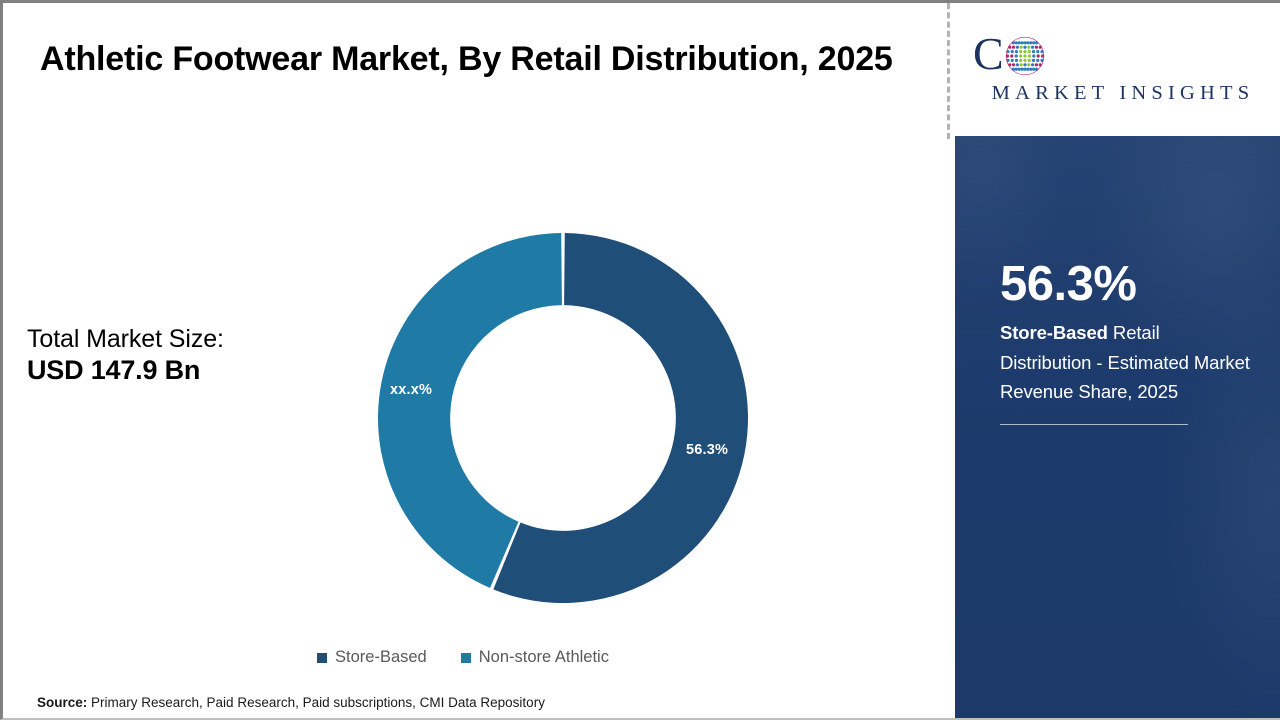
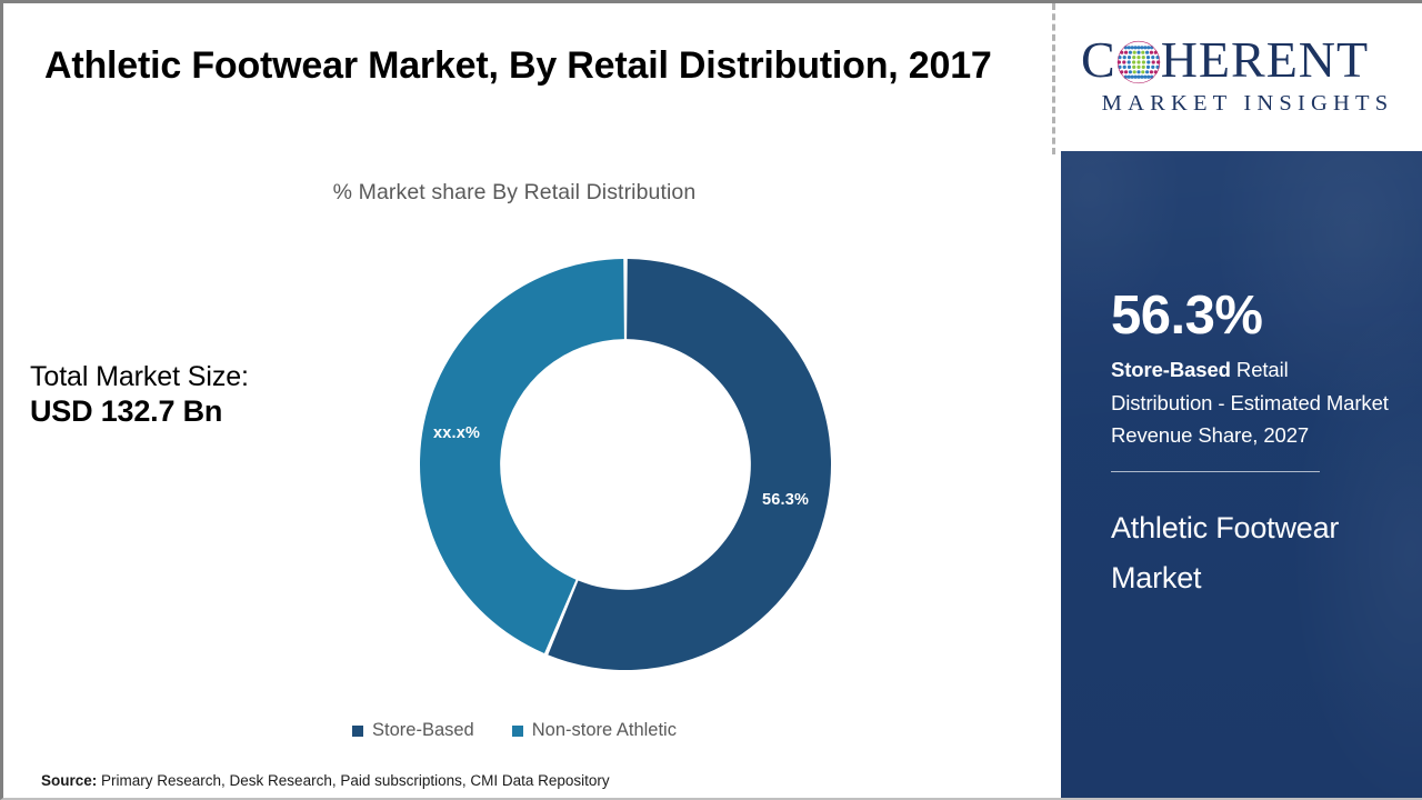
- Athletic Footwear Market, By Retail Distribution, 2025
+ Athletic Footwear Market, By Retail Distribution, 2017
+ % Market share By Retail Distribution
  Total Market Size:
- USD 147.9 Bn
+ USD 132.7 Bn
  xx.x%
  56.3%
  Store-Based
  Non-store Athletic
- Source: Primary Research, Paid Research, Paid subscriptions, CMI Data Repository
+ Source: Primary Research, Desk Research, Paid subscriptions, CMI Data Repository
  C
+ HERENT
  MARKET INSIGHTS
  56.3%
- Store-Based Retail Distribution - Estimated Market Revenue Share, 2025
+ Store-Based Retail Distribution - Estimated Market Revenue Share, 2027
+ Athletic Footwear Market
